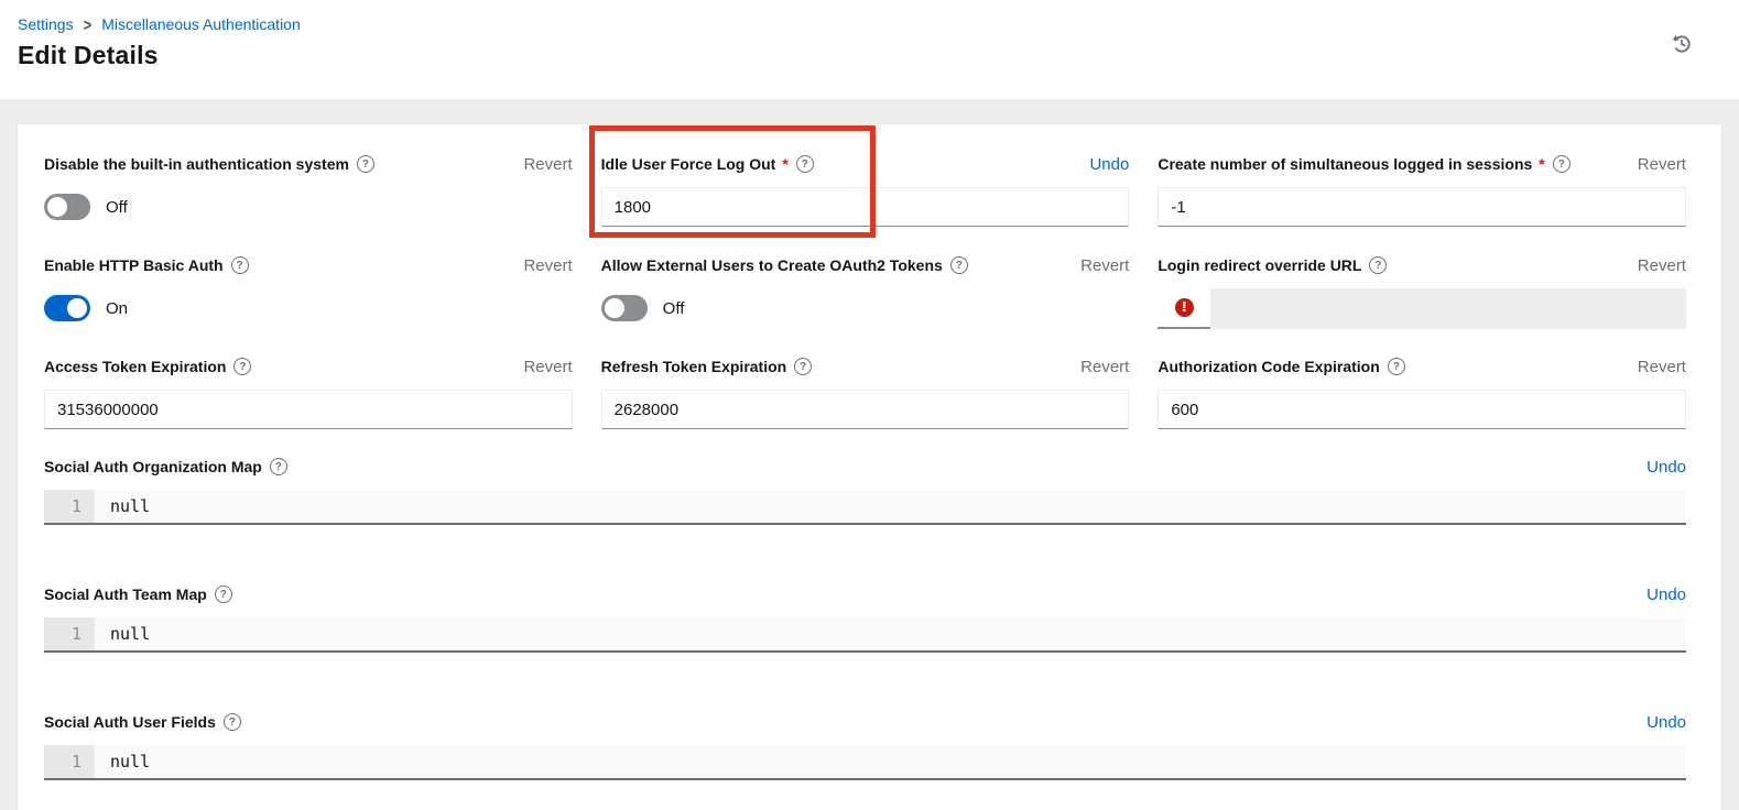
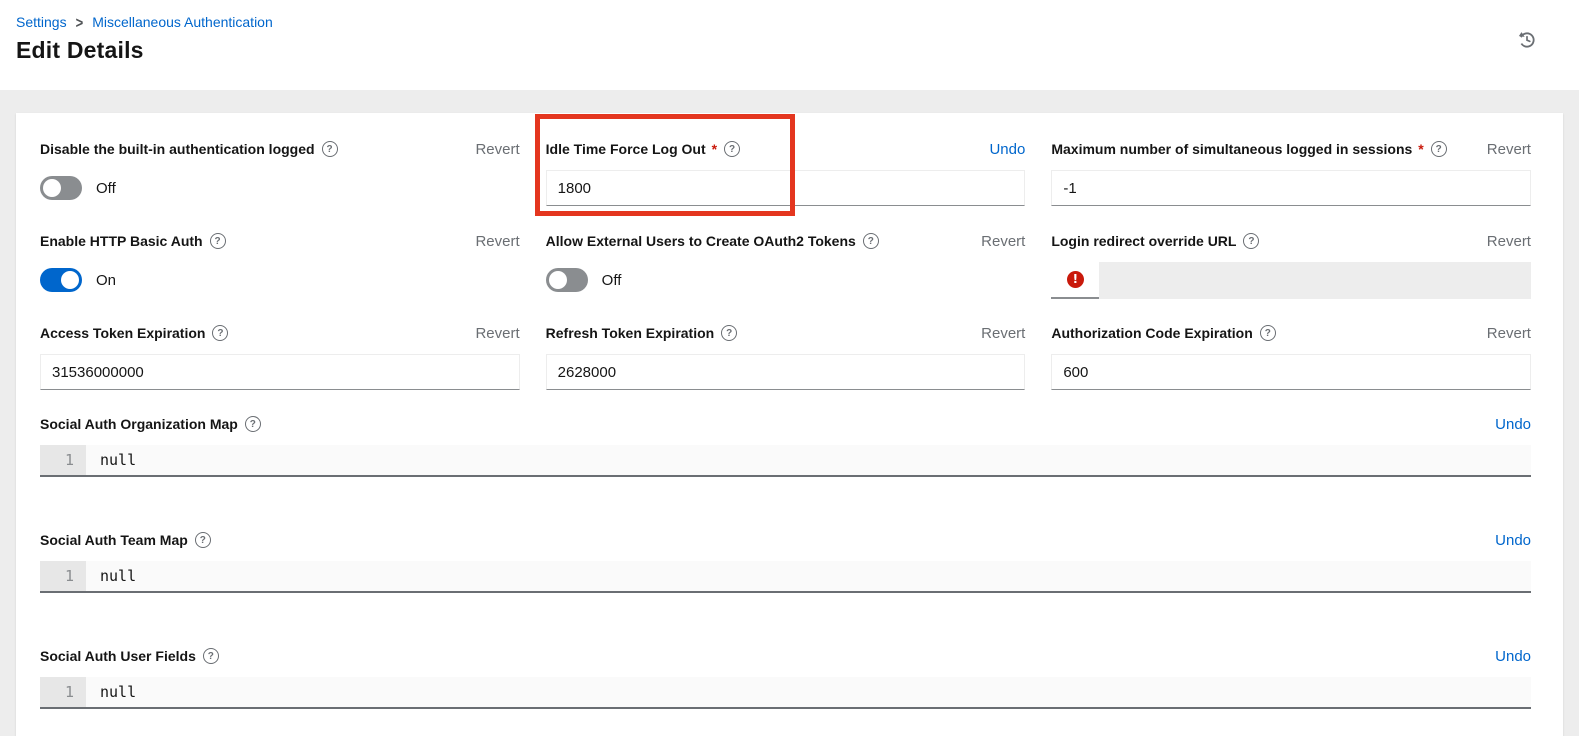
  Settings
  >
  Miscellaneous Authentication
  Edit Details
- Disable the built-in authentication system
+ Disable the built-in authentication logged
  ?
  Revert
  Off
- Idle User Force Log Out
+ Idle Time Force Log Out
  *
  ?
  Undo
  1800
- Create number of simultaneous logged in sessions
+ Maximum number of simultaneous logged in sessions
  *
  ?
  Revert
  -1
  Enable HTTP Basic Auth
  ?
  Revert
  On
  Allow External Users to Create OAuth2 Tokens
  ?
  Revert
  Off
  Login redirect override URL
  ?
  Revert
  !
  Access Token Expiration
  ?
  Revert
  31536000000
  Refresh Token Expiration
  ?
  Revert
  2628000
  Authorization Code Expiration
  ?
  Revert
  600
  Social Auth Organization Map
  ?
  Undo
  1
  null
  Social Auth Team Map
  ?
  Undo
  1
  null
  Social Auth User Fields
  ?
  Undo
  1
  null
